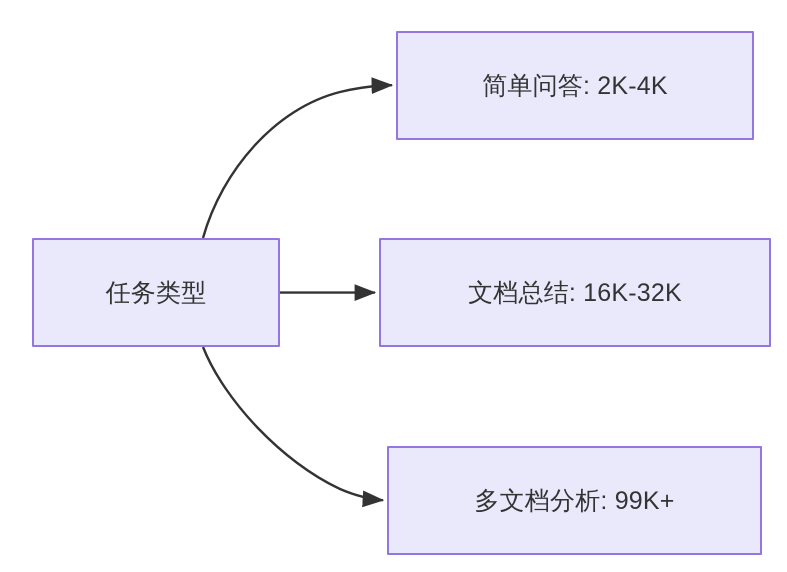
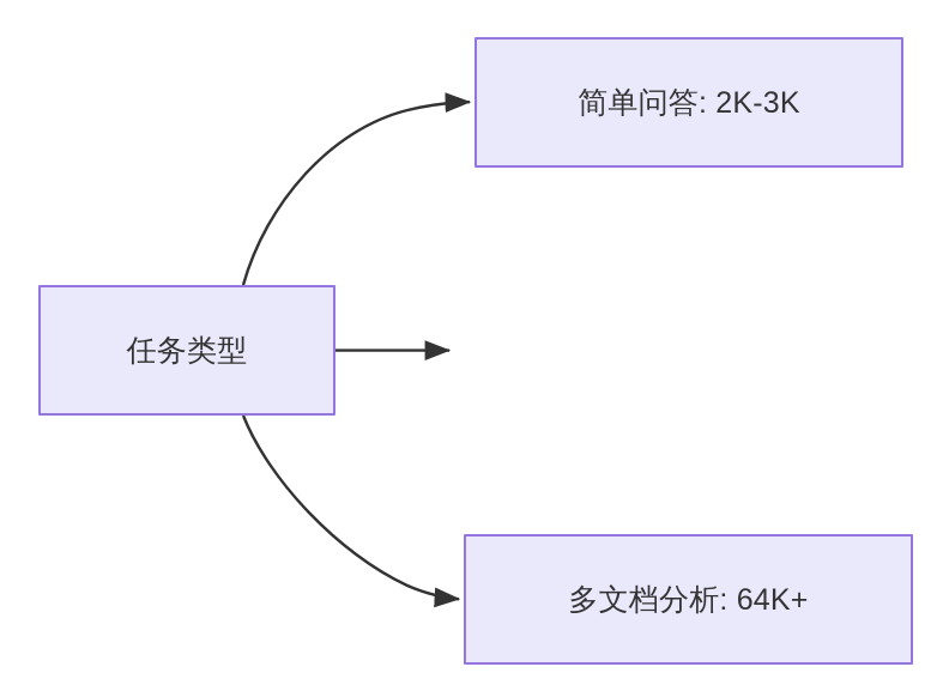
  任务类型
- 简单问答: 2K-4K
+ 简单问答: 2K-3K
- 文档总结: 16K-32K
- 多文档分析: 99K+
+ 多文档分析: 64K+
